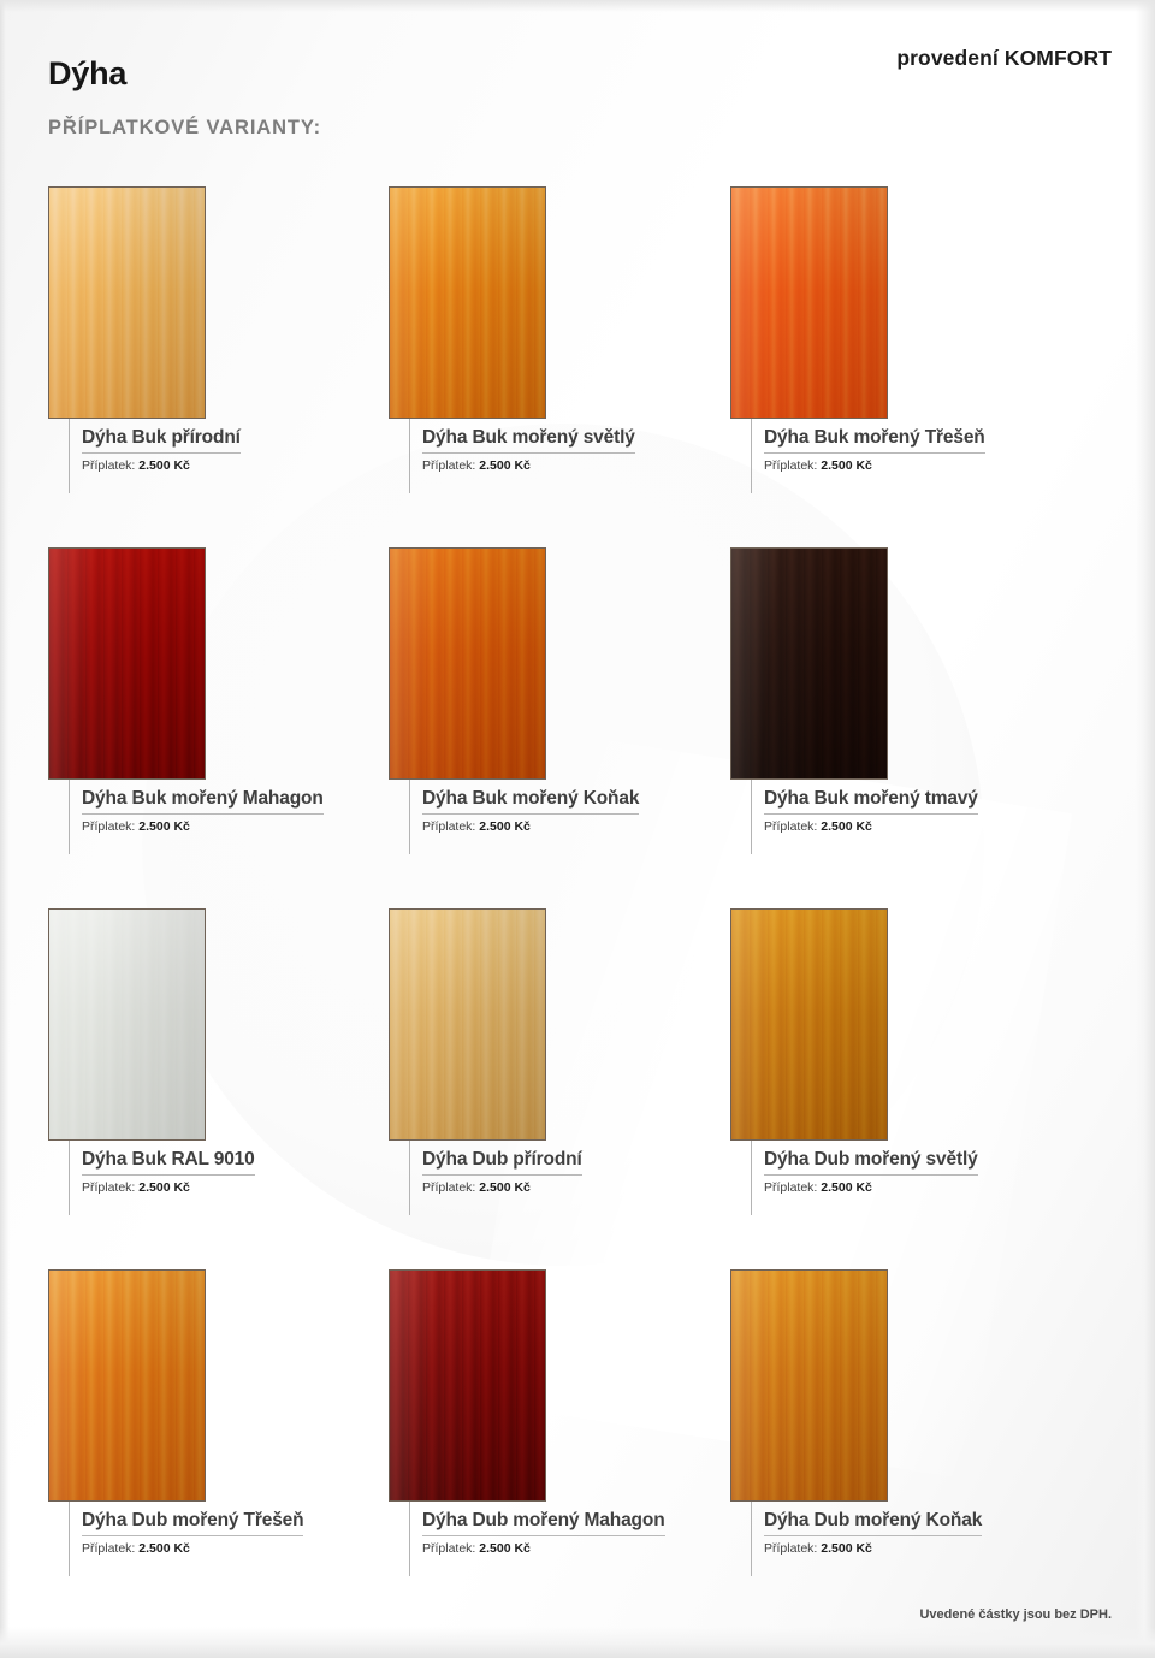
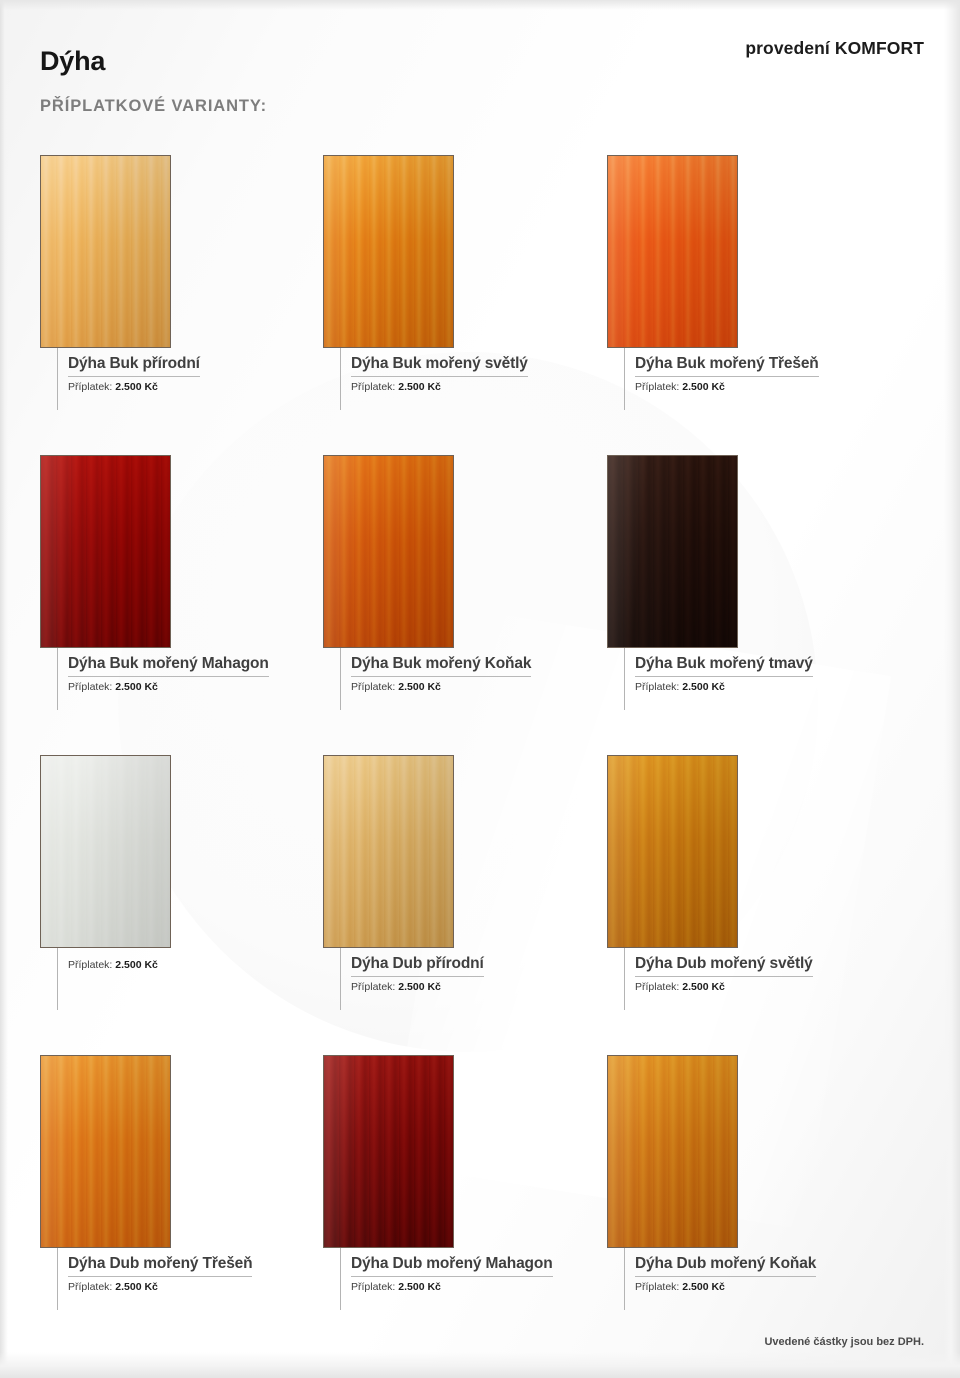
  provedení KOMFORT
  Dýha
  PŘÍPLATKOVÉ VARIANTY:
  Dýha Buk přírodní
  Příplatek: 2.500 Kč
  Dýha Buk mořený světlý
  Příplatek: 2.500 Kč
  Dýha Buk mořený Třešeň
  Příplatek: 2.500 Kč
  Dýha Buk mořený Mahagon
  Příplatek: 2.500 Kč
  Dýha Buk mořený Koňak
  Příplatek: 2.500 Kč
  Dýha Buk mořený tmavý
  Příplatek: 2.500 Kč
- Dýha Buk RAL 9010
  Příplatek: 2.500 Kč
  Dýha Dub přírodní
  Příplatek: 2.500 Kč
  Dýha Dub mořený světlý
  Příplatek: 2.500 Kč
  Dýha Dub mořený Třešeň
  Příplatek: 2.500 Kč
  Dýha Dub mořený Mahagon
  Příplatek: 2.500 Kč
  Dýha Dub mořený Koňak
  Příplatek: 2.500 Kč
  Uvedené částky jsou bez DPH.
